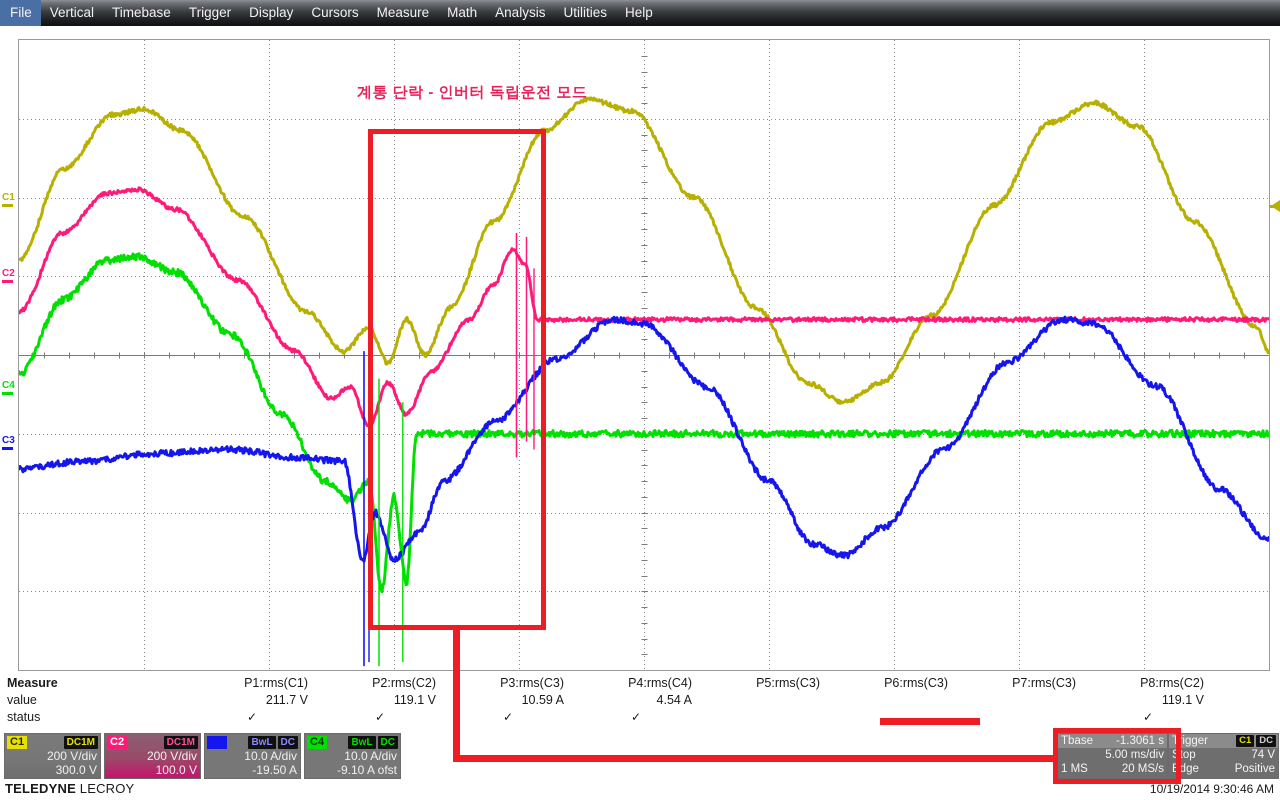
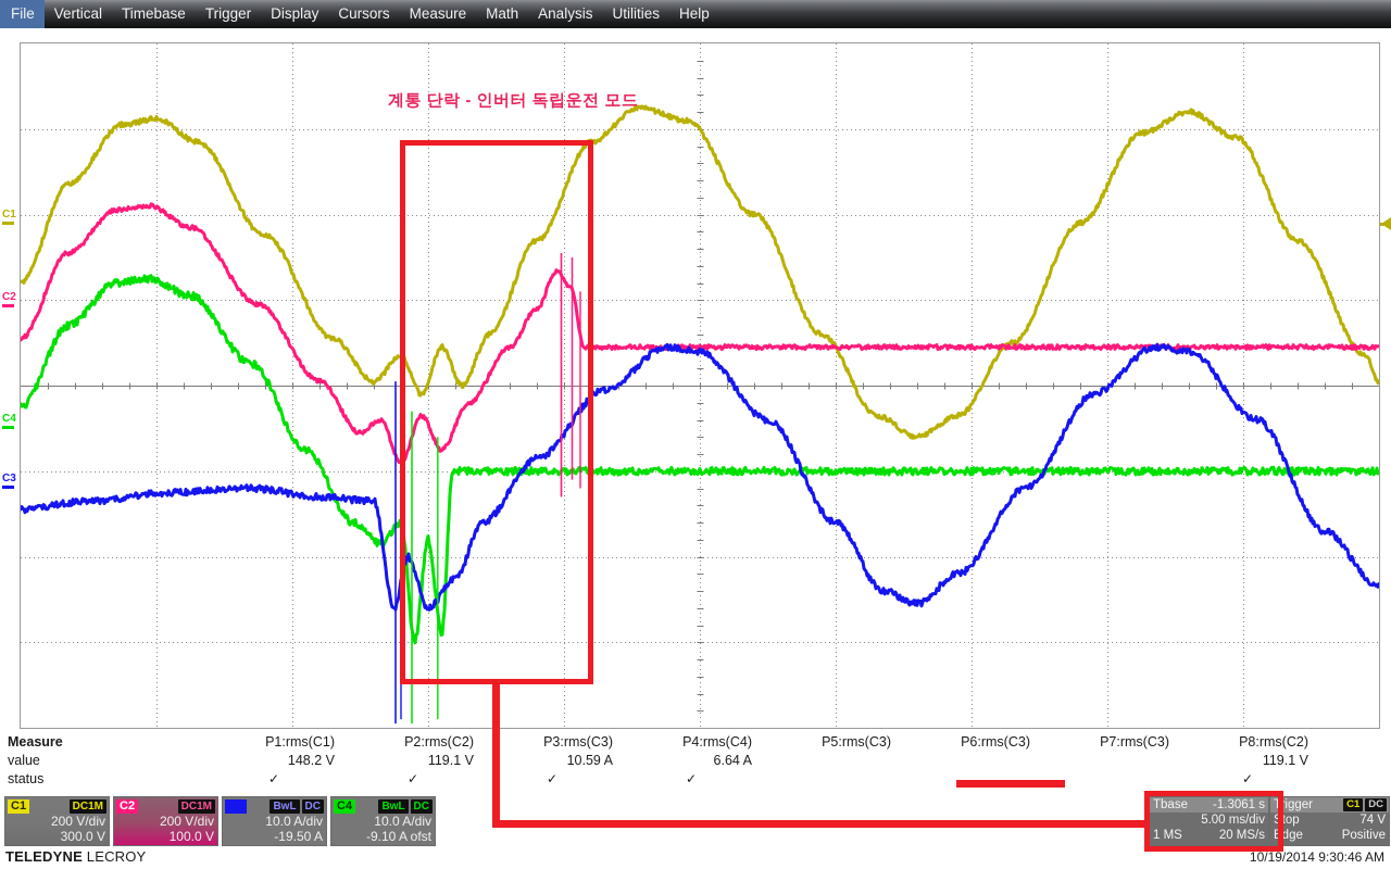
  File
  Vertical
  Timebase
  Trigger
  Display
  Cursors
  Measure
  Math
  Analysis
  Utilities
  Help
  C1
  C2
  C4
  C3
  계통 단락 - 인버터 독립운전 모드
  Measure
  P1:rms(C1)
  P2:rms(C2)
  P3:rms(C3)
  P4:rms(C4)
  P5:rms(C3)
  P6:rms(C3)
  P7:rms(C3)
  P8:rms(C2)
  value
- 211.7 V
+ 148.2 V
  119.1 V
  10.59 A
- 4.54 A
+ 6.64 A
  119.1 V
  status
  ✓
  ✓
  ✓
  ✓
  ✓
  C1
  DC1M
  200 V/div
  300.0 V
  C2
  DC1M
  200 V/div
  100.0 V
  BwL
  DC
  10.0 A/div
  -19.50 A
  C4
  BwL
  DC
  10.0 A/div
  -9.10 A ofst
  TELEDYNE LECROY
  Tbase
  -1.3061 s
  5.00 ms/div
  1 MS
  20 MS/s
  Trigger
  C1
  DC
  Stop
  74 V
  Edge
  Positive
  10/19/2014 9:30:46 AM
